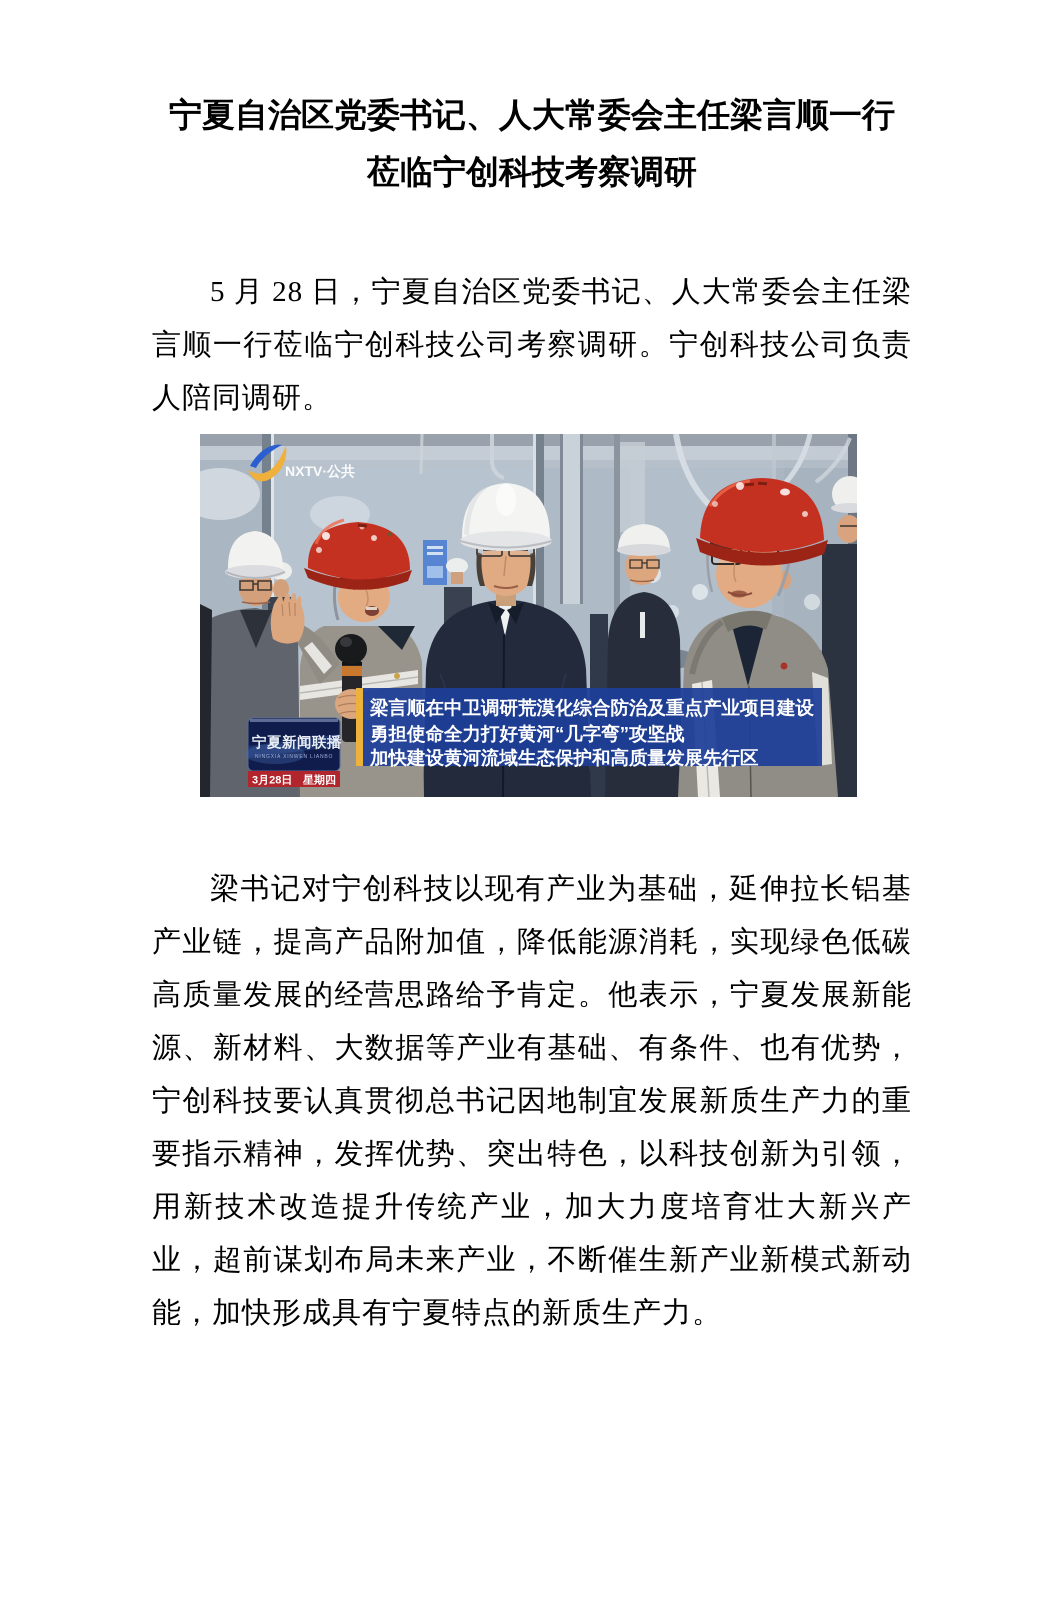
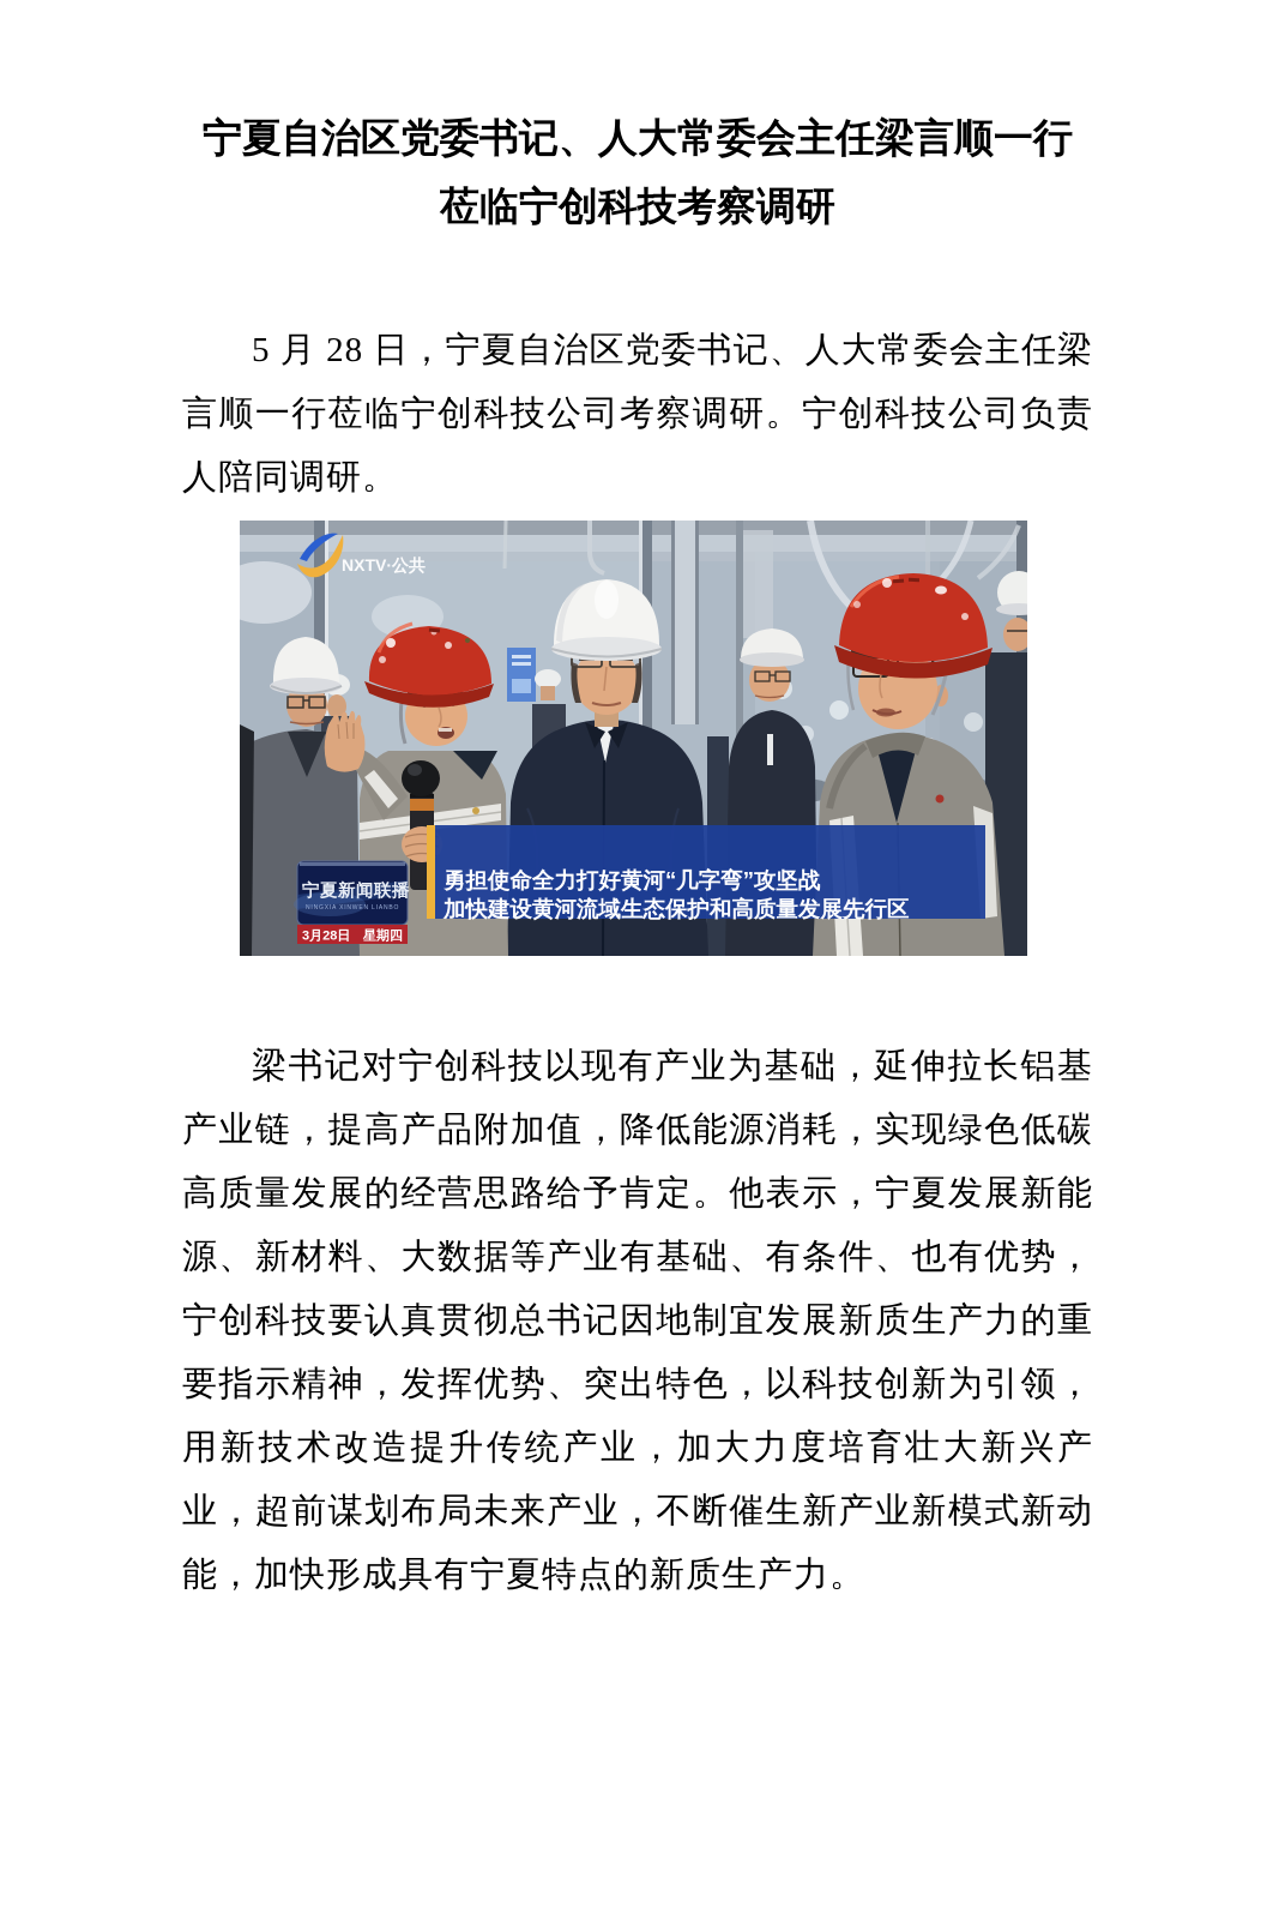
  宁夏自治区党委书记、人大常委会主任梁言顺一行
  莅临宁创科技考察调研
  5 月 28 日，宁夏自治区党委书记、人大常委会主任梁言顺一行莅临宁创科技公司考察调研。宁创科技公司负责人陪同调研。
  NXTV·公共
- 梁言顺在中卫调研荒漠化综合防治及重点产业项目建设
  勇担使命全力打好黄河“几字弯”攻坚战
  加快建设黄河流域生态保护和高质量发展先行区
  宁夏新闻联播
  3月28日
  星期四
  梁书记对宁创科技以现有产业为基础，延伸拉长铝基产业链，提高产品附加值，降低能源消耗，实现绿色低碳高质量发展的经营思路给予肯定。他表示，宁夏发展新能源、新材料、大数据等产业有基础、有条件、也有优势，宁创科技要认真贯彻总书记因地制宜发展新质生产力的重要指示精神，发挥优势、突出特色，以科技创新为引领，用新技术改造提升传统产业，加大力度培育壮大新兴产业，超前谋划布局未来产业，不断催生新产业新模式新动能，加快形成具有宁夏特点的新质生产力。
